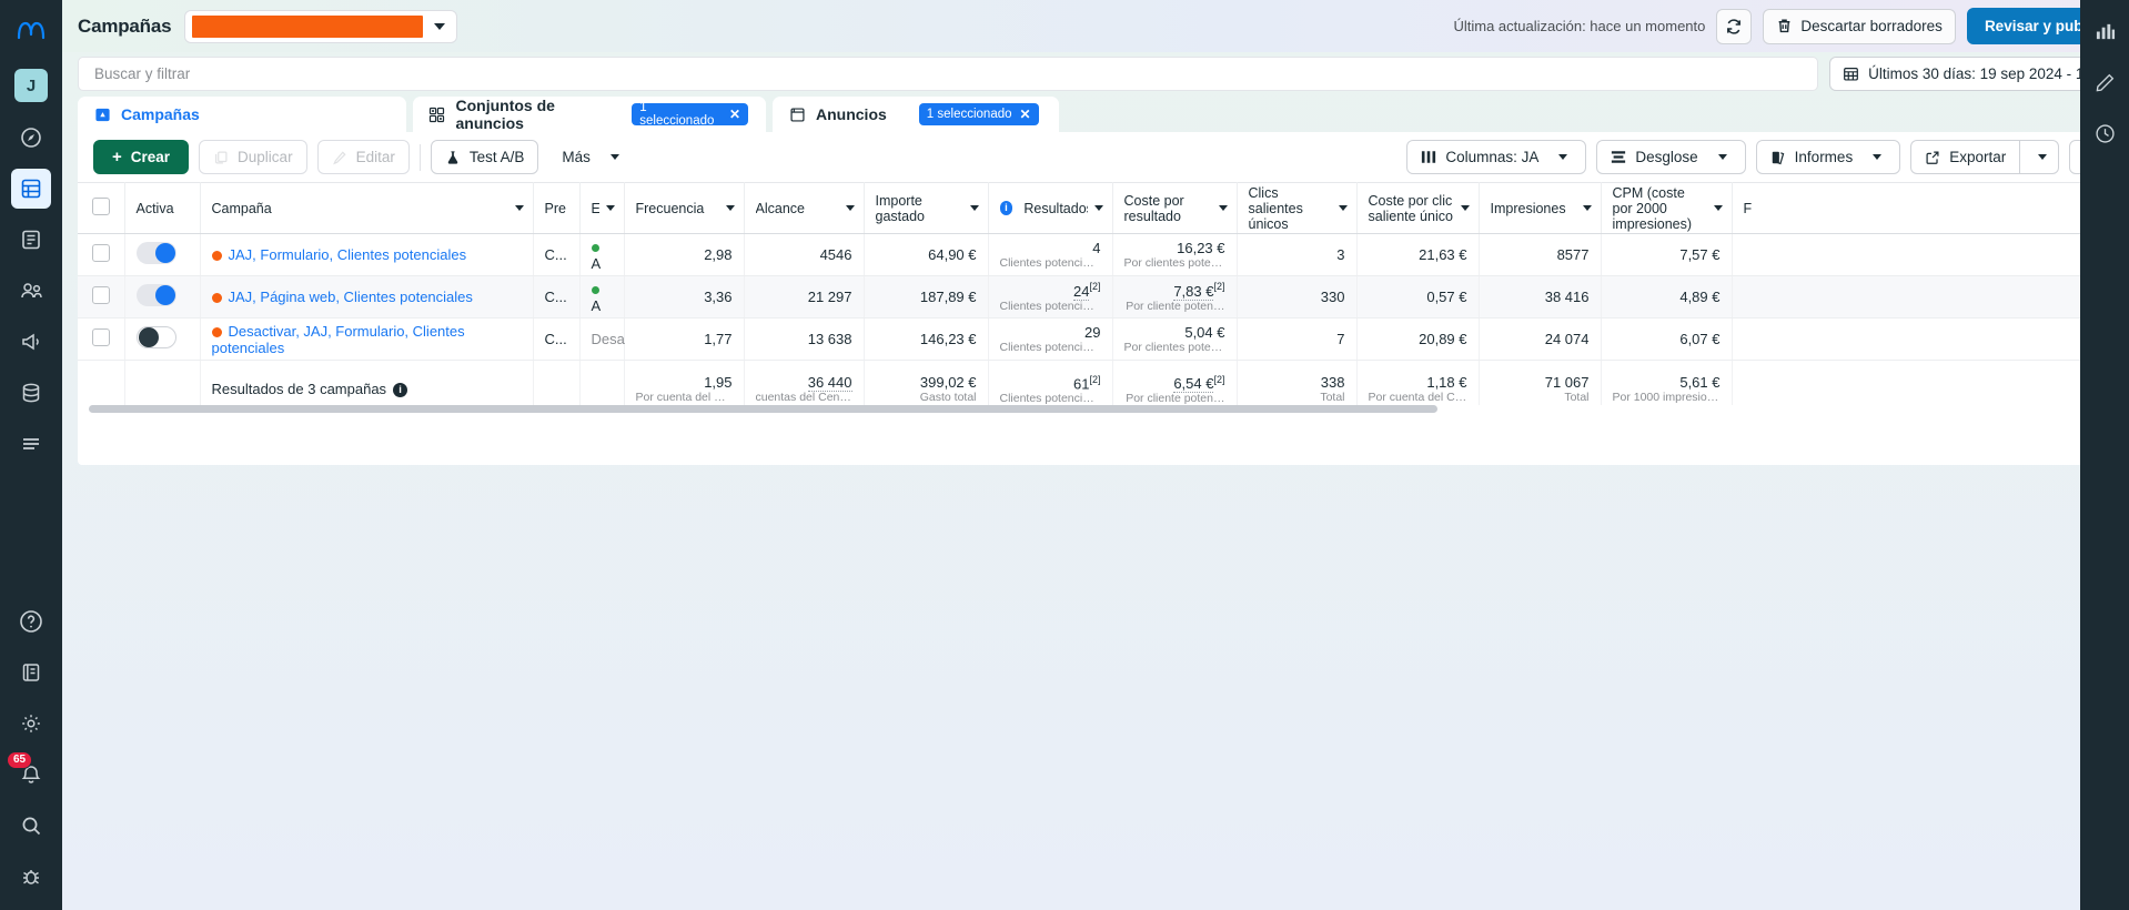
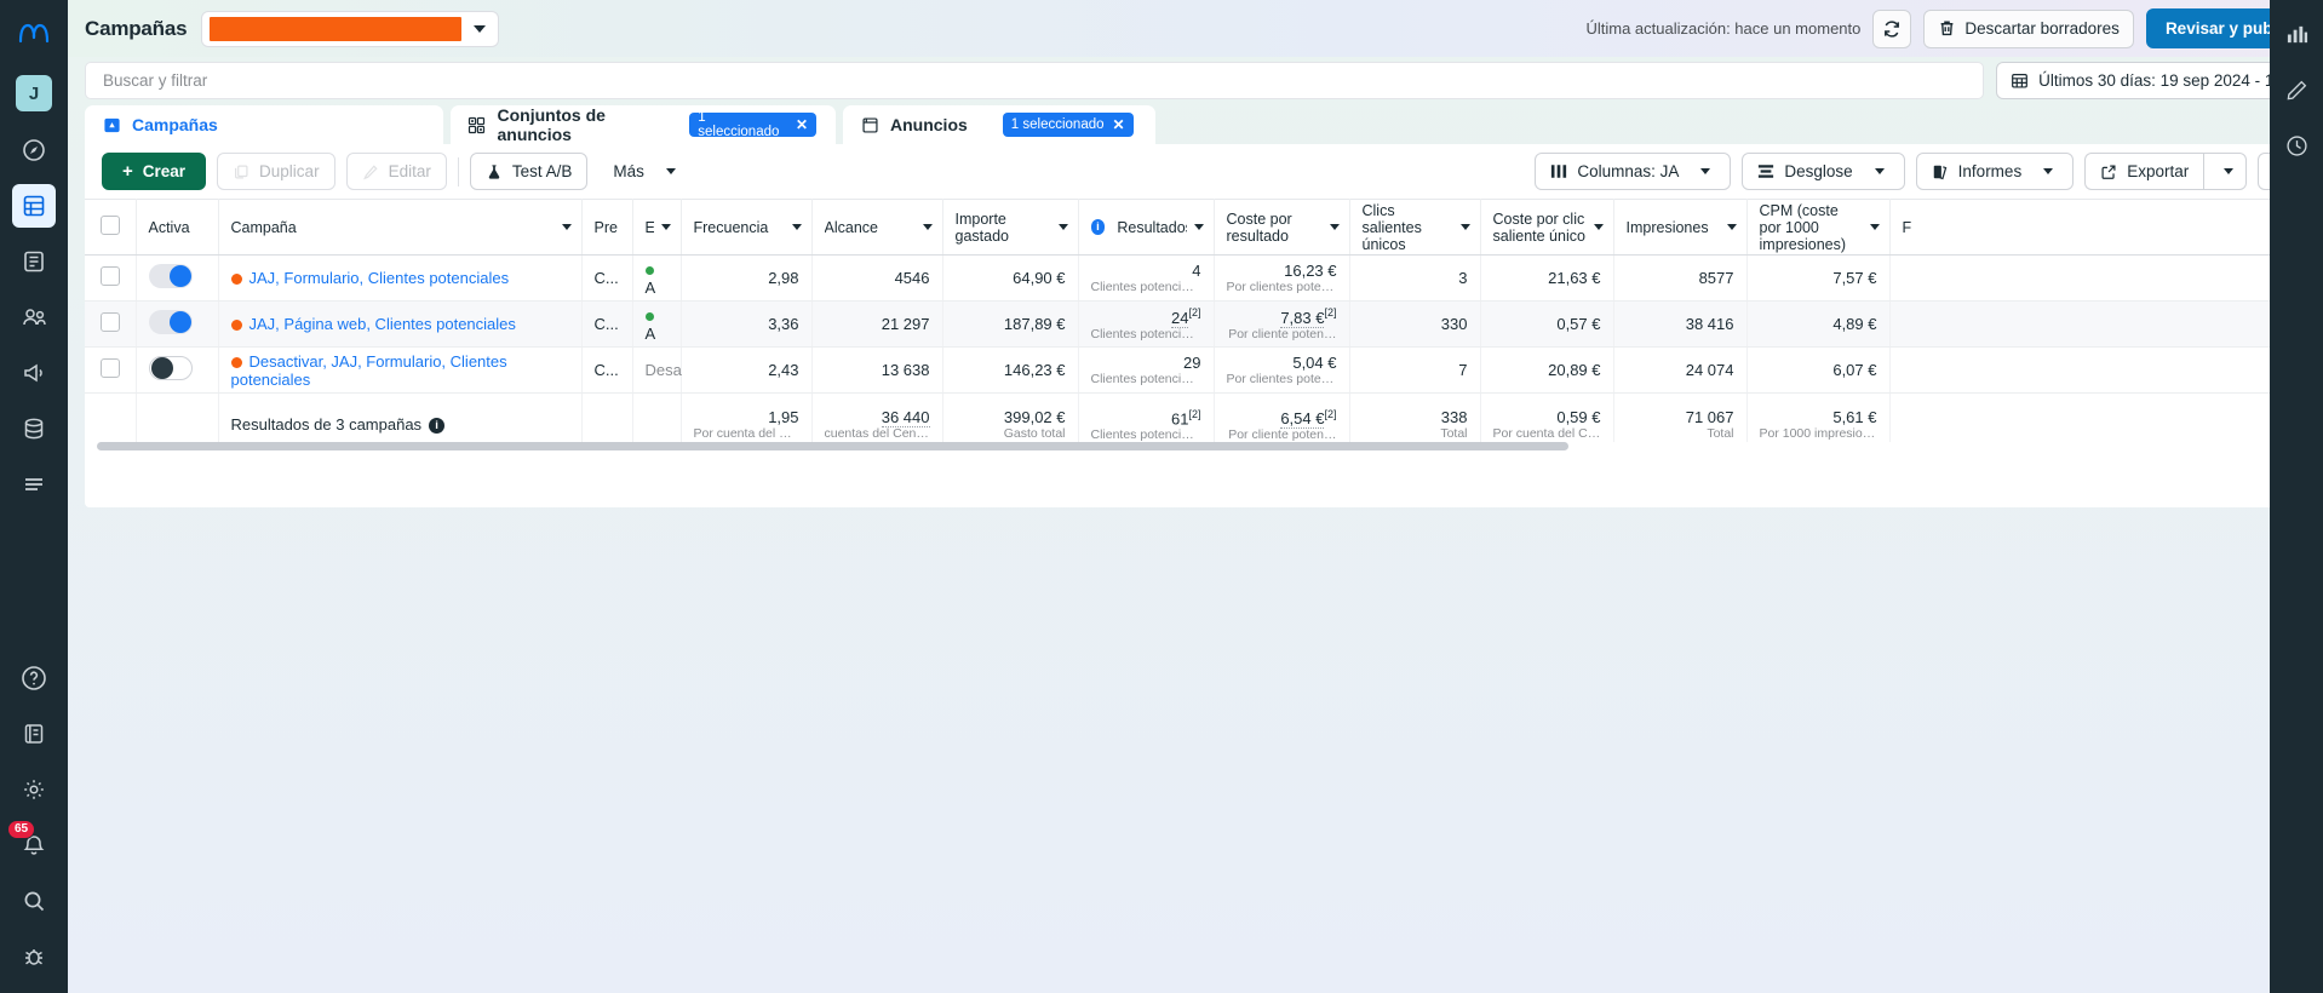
  J
  65
  Campañas
  Última actualización: hace un momento
  Descartar borradores
  Buscar y filtrar
  Últimos 30 días: 19 sep 2024 -
  Campañas
  Conjuntos de anuncios
  1 seleccionado
  ✕
  Anuncios
  1 seleccionado
  ✕
  +
  Crear
  Duplicar
  Editar
  Test A/B
  Más
  Columnas: JA
  Desglose
  Informes
  Exportar
- 	Activa	Campaña	Pre	E	Frecuencia	Alcance	Importe gastado	i Resultado	Coste por resultado	Clics salientes únicos	Coste por clic saliente único	Impresiones	CPM (coste por 2000 impresiones)	F
+ 	Activa	Campaña	Pre	E	Frecuencia	Alcance	Importe gastado	i Resultado	Coste por resultado	Clics salientes únicos	Coste por clic saliente único	Impresiones	CPM (coste por 1000 impresiones)	F
  		JAJ, Formulario, Clientes potenciales	C...	A	2,98	4546	64,90 €	4 Clientes potenciale	16,23 € Por clientes potenci	3	21,63 €	8577	7,57 €
  		JAJ, Página web, Clientes potenciales	C...	A	3,36	21 297	187,89 €	24[2] Clientes potencial…	7,83 €[2] Por cliente poten…	330	0,57 €	38 416	4,89 €
- 		Desactivar, JAJ, Formulario, Clientes potenciales	C...	Desa	1,77	13 638	146,23 €	29 Clientes potenciale	5,04 € Por clientes potenci	7	20,89 €	24 074	6,07 €
+ 		Desactivar, JAJ, Formulario, Clientes potenciales	C...	Desa	2,43	13 638	146,23 €	29 Clientes potenciale	5,04 € Por clientes potenci	7	20,89 €	24 074	6,07 €
- 		Resultados de 3 campañas i			1,95 Por cuenta del Cen	36 440 cuentas del Centro	399,02 € Gasto total	61[2] Clientes potencial…	6,54 €[2] Por cliente poten…	338 Total	1,18 € Por cuenta del Cen	71 067 Total	5,61 € Por 1000 impresione
+ 		Resultados de 3 campañas i			1,95 Por cuenta del Cen	36 440 cuentas del Centro	399,02 € Gasto total	61[2] Clientes potencial…	6,54 €[2] Por cliente poten…	338 Total	0,59 € Por cuenta del Cen	71 067 Total	5,61 € Por 1000 impresione
